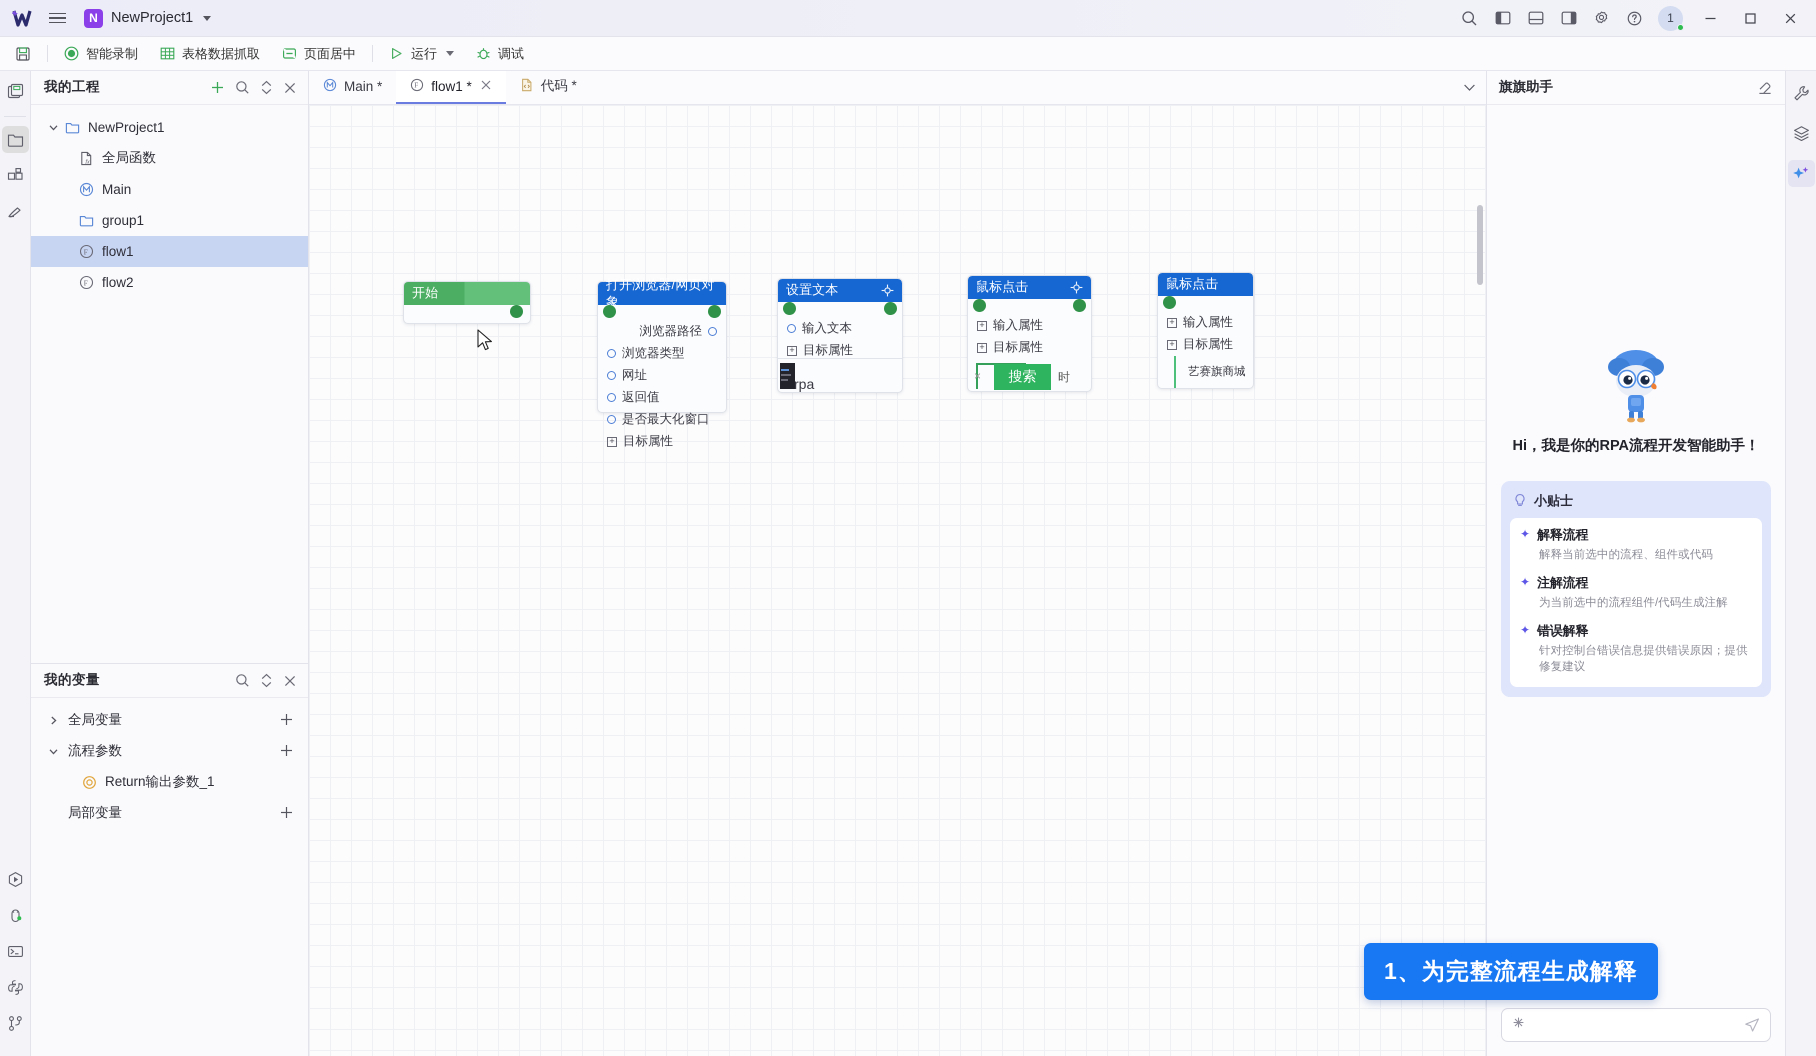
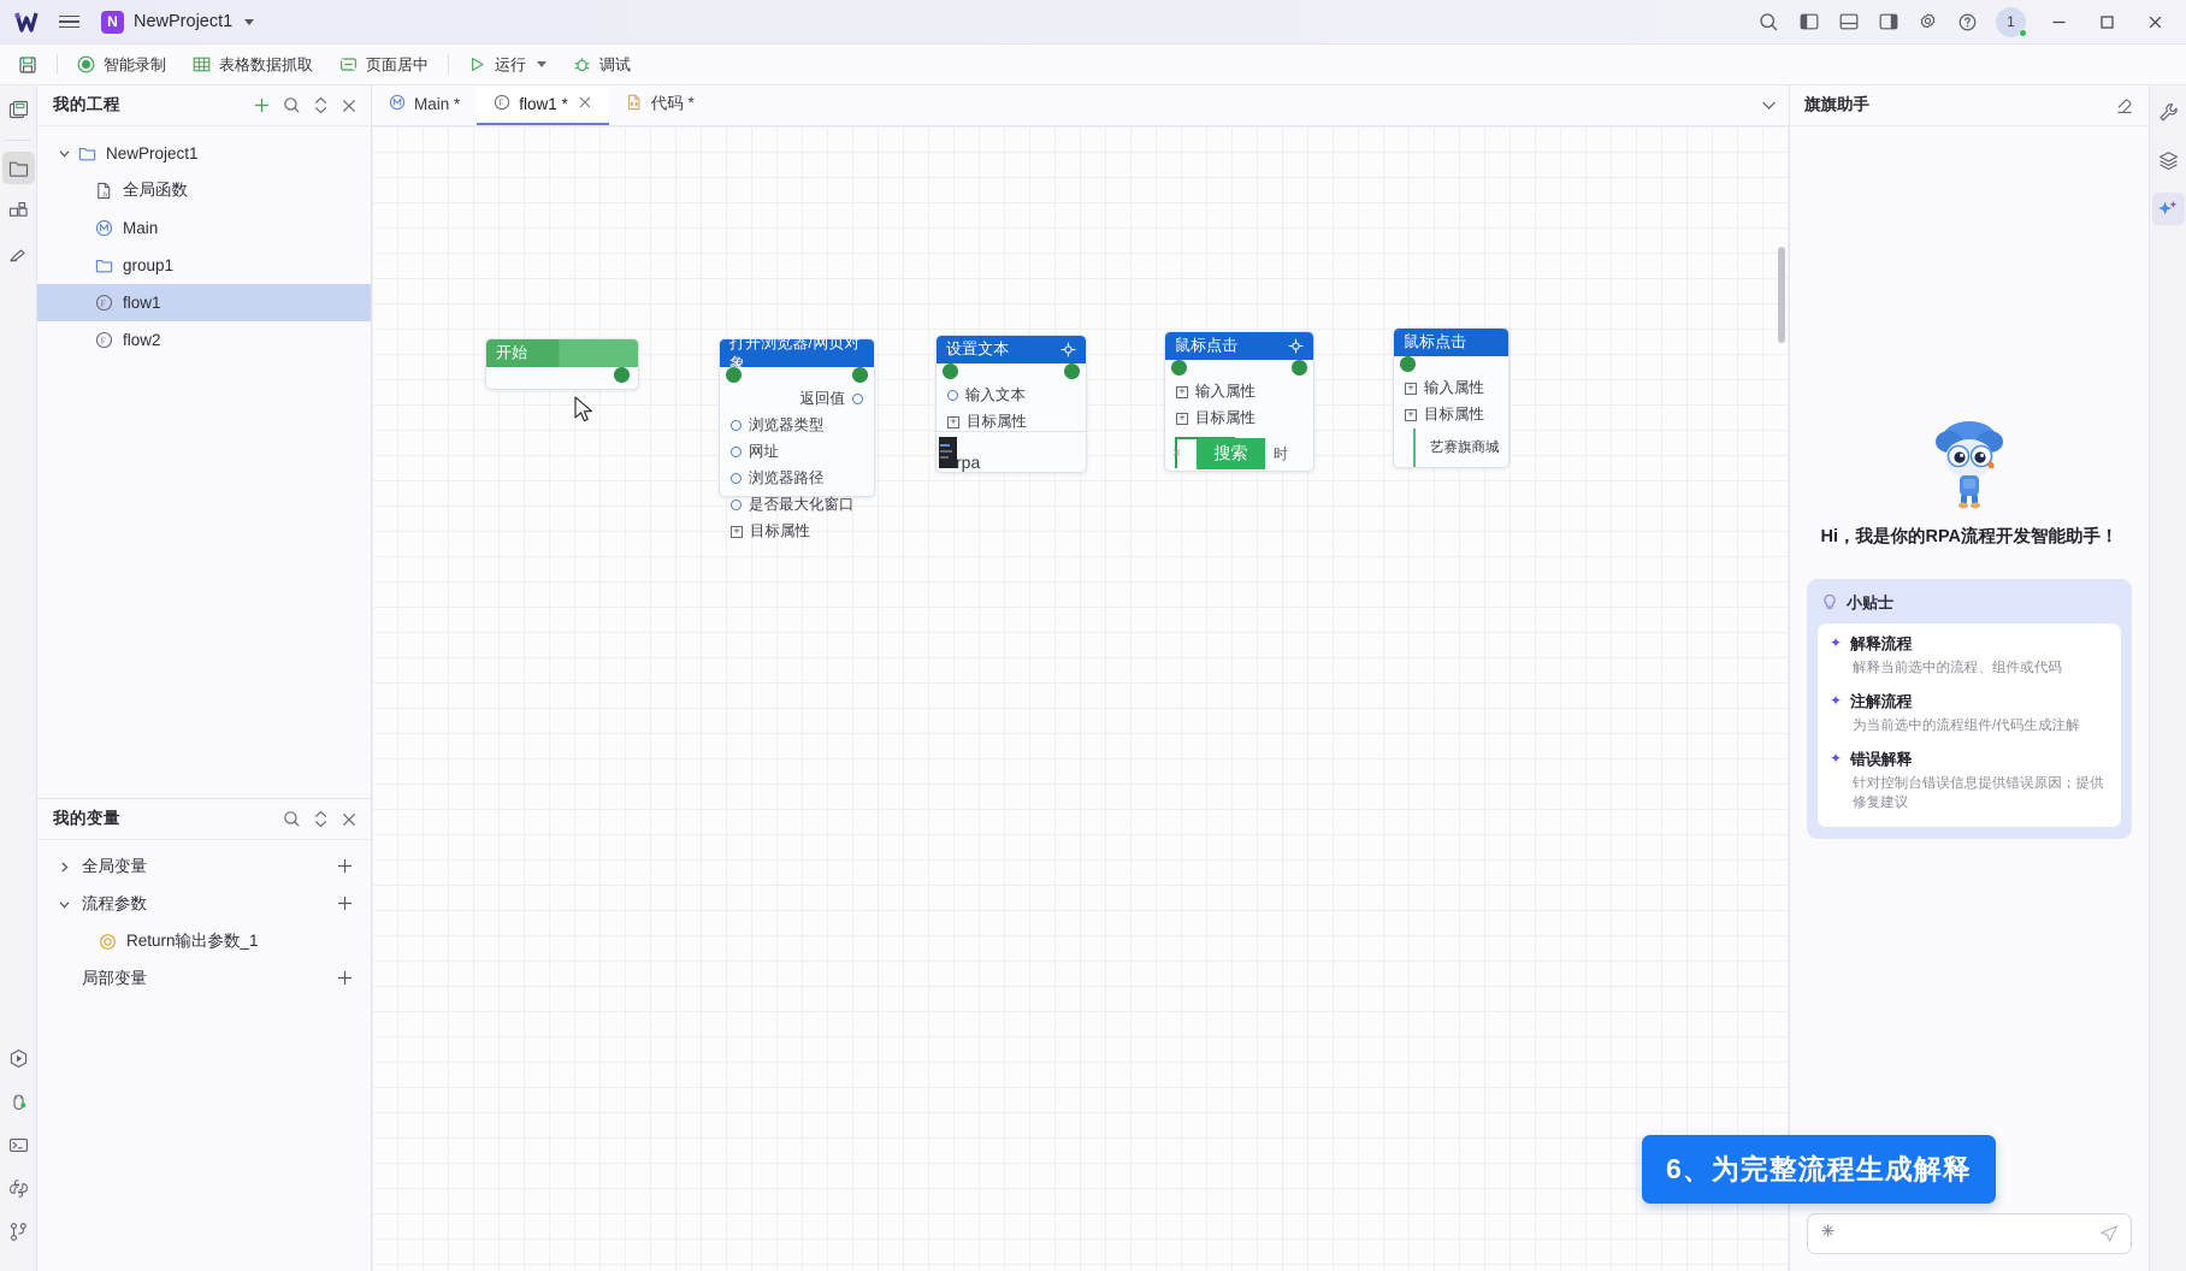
  N
  NewProject1
  1
  智能录制
  表格数据抓取
  页面居中
  运行
  调试
  我的工程
  NewProject1
  全局函数
  Main
  group1
  F
  flow1
  F
  flow2
  我的变量
  全局变量
  流程参数
  Return输出参数_1
  局部变量
  Main *
  F
  flow1 *
  代码 *
  开始
  打开浏览器/网页对象
- 浏览器路径
+ 返回值
  浏览器类型
  网址
- 返回值
+ 浏览器路径
  是否最大化窗口
  +
  目标属性
  设置文本
  输入文本
  +
  目标属性
  rpa
  鼠标点击
  +
  输入属性
  +
  目标属性
  ×
  搜索
  时
  鼠标点击
  +
  输入属性
  +
  目标属性
  艺赛旗商城
  旗旗助手
  Hi，我是你的RPA流程开发智能助手！
  小贴士
  ✦
  解释流程
  解释当前选中的流程、组件或代码
  ✦
  注解流程
  为当前选中的流程组件/代码生成注解
  ✦
  错误解释
  针对控制台错误信息提供错误原因；提供修复建议
- 1、为完整流程生成解释
+ 6、为完整流程生成解释
